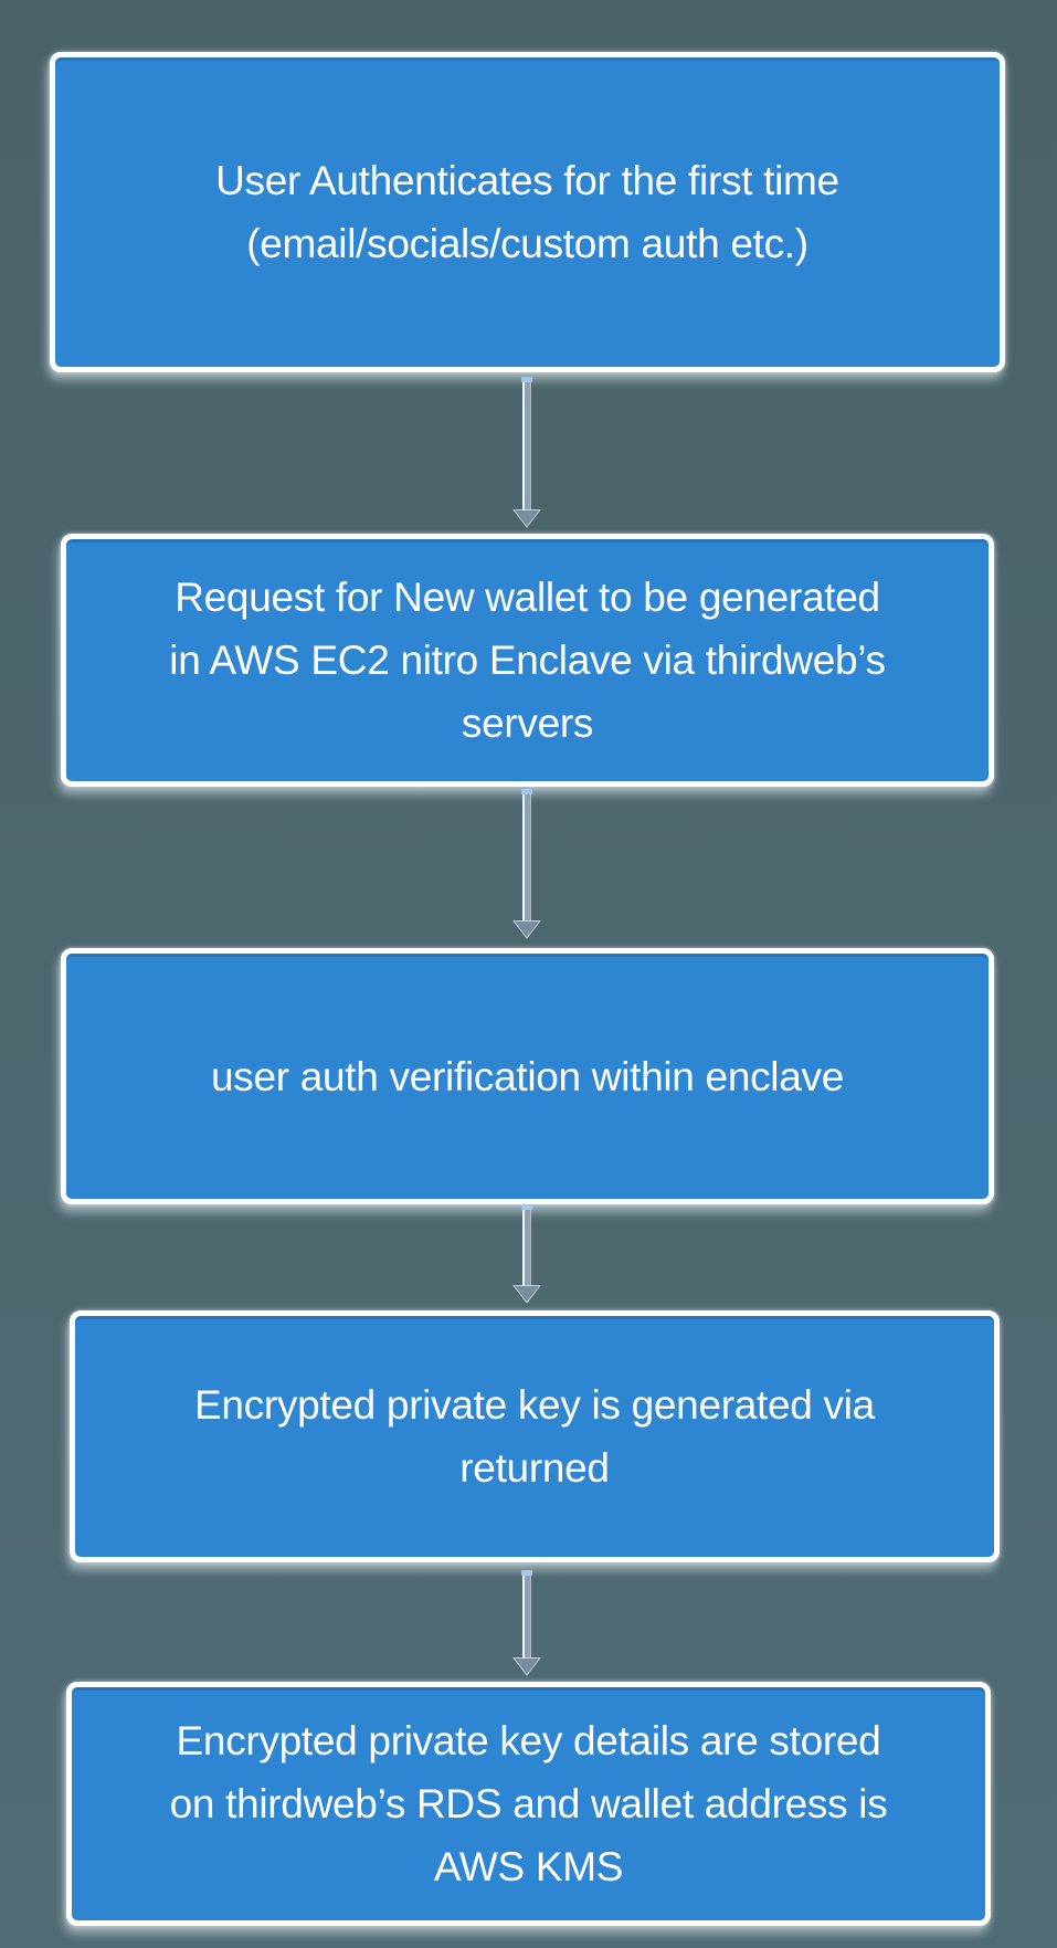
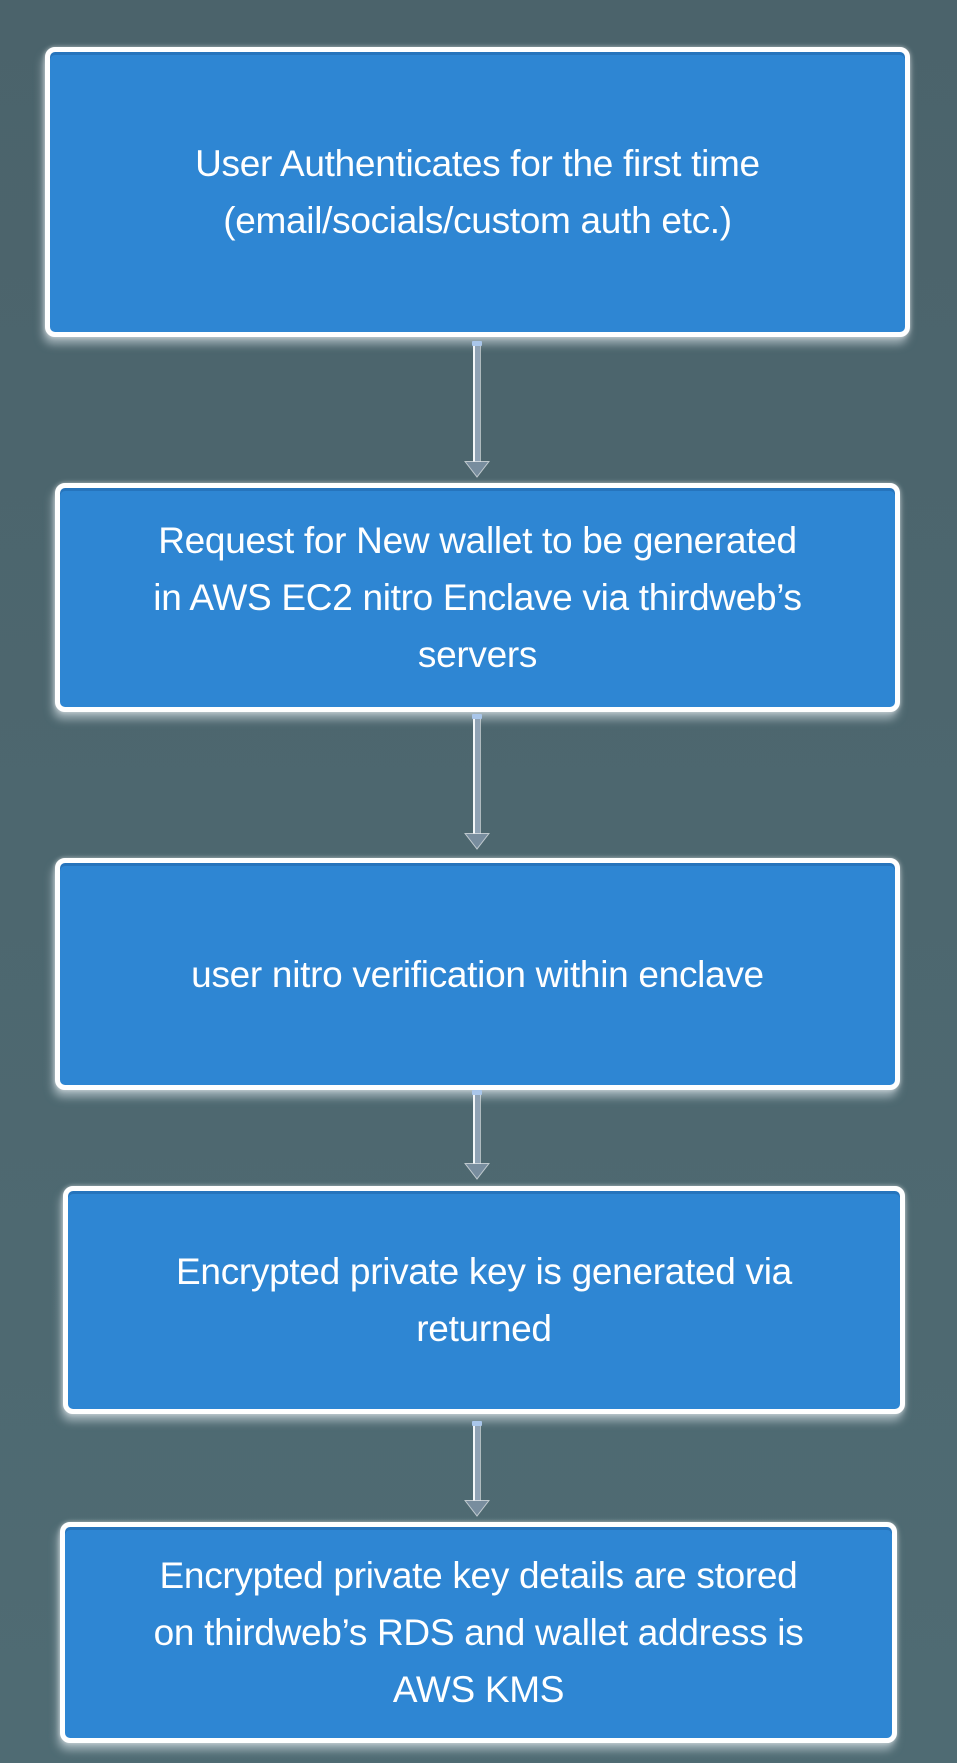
  User Authenticates for the first time
  (email/socials/custom auth etc.)
  Request for New wallet to be generated
  in AWS EC2 nitro Enclave via thirdweb’s
  servers
- user auth verification within enclave
+ user nitro verification within enclave
  Encrypted private key is generated via
  returned
  Encrypted private key details are stored
  on thirdweb’s RDS and wallet address is
  AWS KMS
